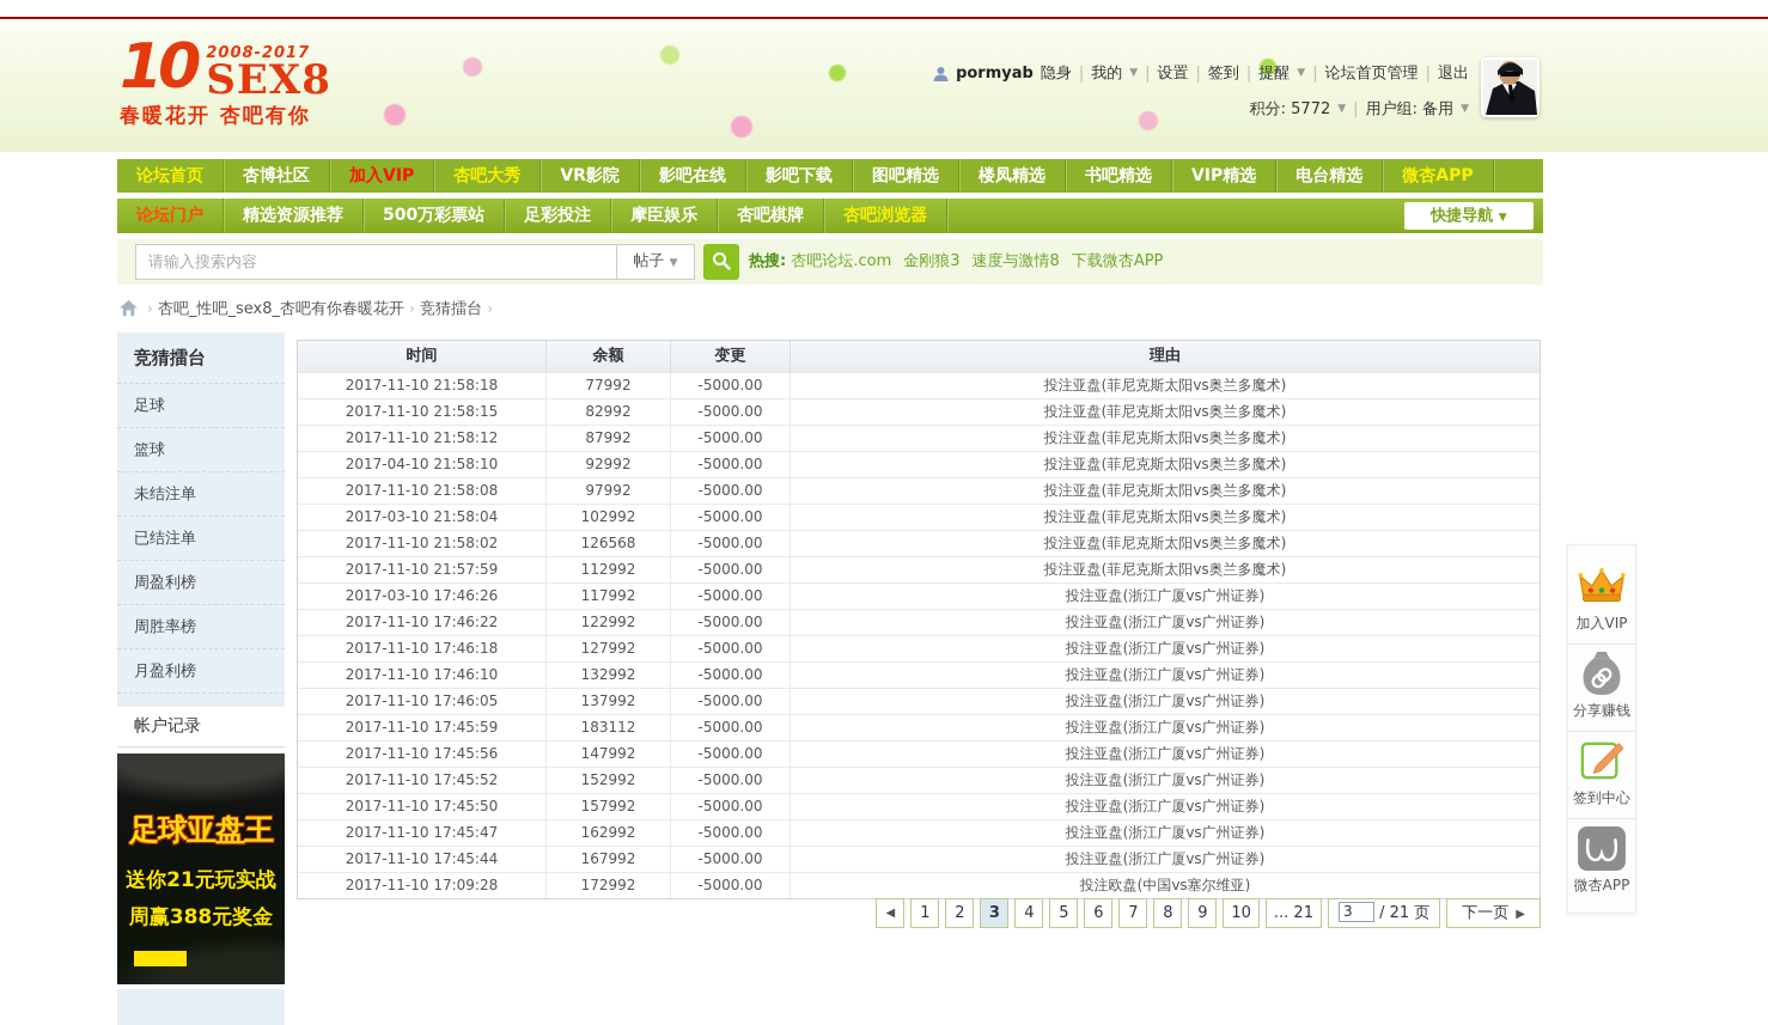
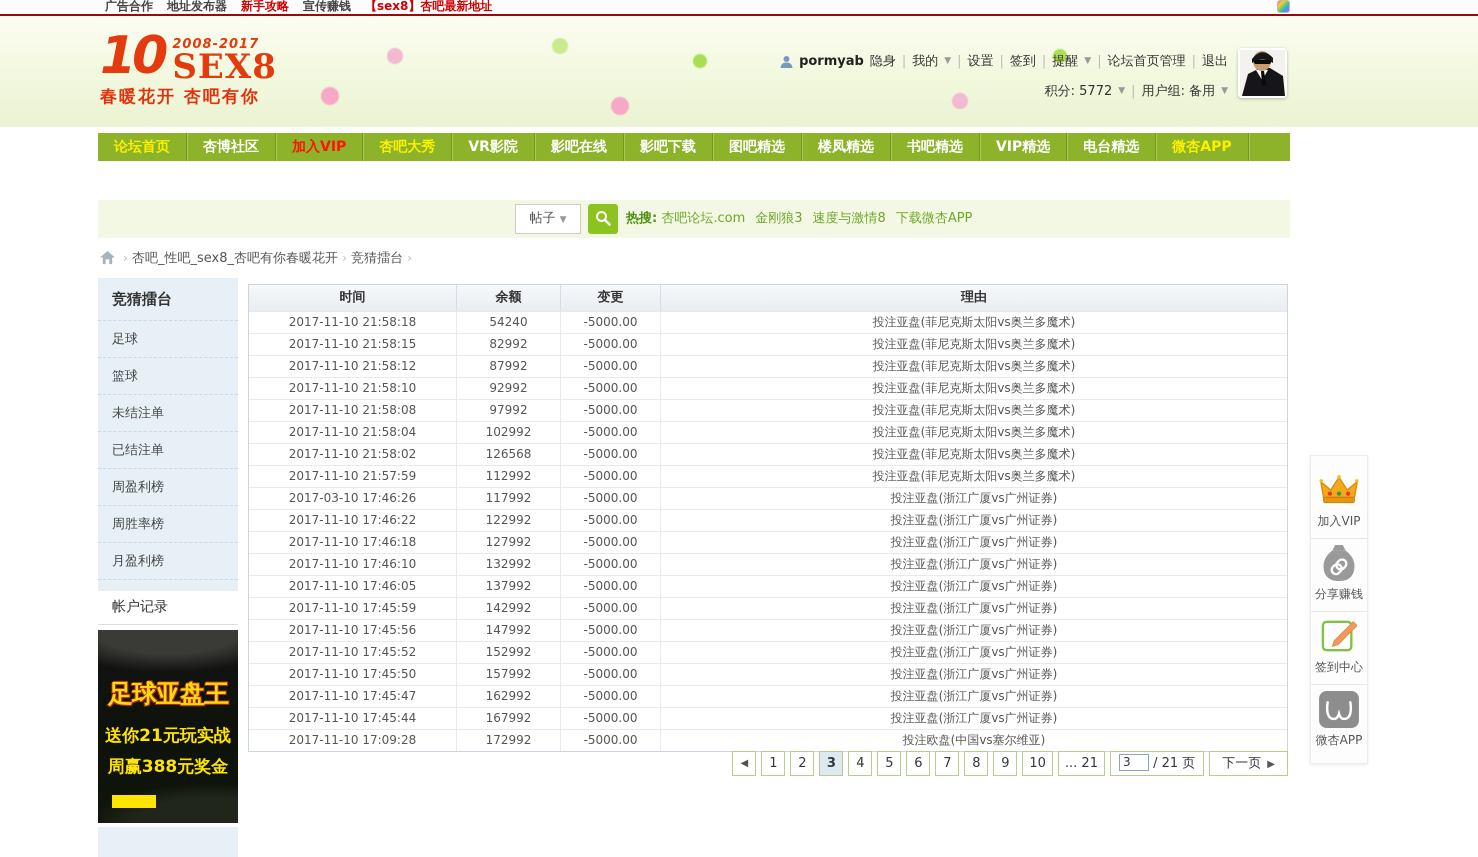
+ 广告合作
+ 地址发布器
+ 新手攻略
+ 宣传赚钱
+ 【sex8】杏吧最新地址
  10
  2008-2017
  SEX8
  春暖花开 杏吧有你
  pormyab
  隐身
  |
  我的
  ▼
  |
  设置
  |
  签到
  |
  提醒
  ▼
  |
  论坛首页管理
  |
  退出
  积分: 5772
  ▼
  |
  用户组: 备用
  ▼
  论坛首页
  杏博社区
  加入VIP
  杏吧大秀
  VR影院
  影吧在线
  影吧下载
  图吧精选
  楼凤精选
  书吧精选
  VIP精选
  电台精选
  微杏APP
- 论坛门户
- 精选资源推荐
- 500万彩票站
- 足彩投注
- 摩臣娱乐
- 杏吧棋牌
- 杏吧浏览器
- 快捷导航 ▼
- 请输入搜索内容
  帖子 ▼
  热搜: 杏吧论坛.com 金刚狼3 速度与激情8 下载微杏APP
  › 杏吧_性吧_sex8_杏吧有你春暖花开 › 竞猜擂台 ›
  竞猜擂台
  足球
  篮球
  未结注单
  已结注单
  周盈利榜
  周胜率榜
  月盈利榜
  帐户记录
  足球亚盘王
  送你21元玩实战
  周赢388元奖金
  时间
  余额
  变更
  理由
  2017-11-10 21:58:18
- 77992
+ 54240
  -5000.00
  投注亚盘(菲尼克斯太阳vs奥兰多魔术)
  2017-11-10 21:58:15
  82992
  -5000.00
  投注亚盘(菲尼克斯太阳vs奥兰多魔术)
  2017-11-10 21:58:12
  87992
  -5000.00
  投注亚盘(菲尼克斯太阳vs奥兰多魔术)
- 2017-04-10 21:58:10
+ 2017-11-10 21:58:10
  92992
  -5000.00
  投注亚盘(菲尼克斯太阳vs奥兰多魔术)
  2017-11-10 21:58:08
  97992
  -5000.00
  投注亚盘(菲尼克斯太阳vs奥兰多魔术)
- 2017-03-10 21:58:04
+ 2017-11-10 21:58:04
  102992
  -5000.00
  投注亚盘(菲尼克斯太阳vs奥兰多魔术)
  2017-11-10 21:58:02
  126568
  -5000.00
  投注亚盘(菲尼克斯太阳vs奥兰多魔术)
  2017-11-10 21:57:59
  112992
  -5000.00
  投注亚盘(菲尼克斯太阳vs奥兰多魔术)
  2017-03-10 17:46:26
  117992
  -5000.00
  投注亚盘(浙江广厦vs广州证券)
  2017-11-10 17:46:22
  122992
  -5000.00
  投注亚盘(浙江广厦vs广州证券)
  2017-11-10 17:46:18
  127992
  -5000.00
  投注亚盘(浙江广厦vs广州证券)
  2017-11-10 17:46:10
  132992
  -5000.00
  投注亚盘(浙江广厦vs广州证券)
  2017-11-10 17:46:05
  137992
  -5000.00
  投注亚盘(浙江广厦vs广州证券)
  2017-11-10 17:45:59
- 183112
+ 142992
  -5000.00
  投注亚盘(浙江广厦vs广州证券)
  2017-11-10 17:45:56
  147992
  -5000.00
  投注亚盘(浙江广厦vs广州证券)
  2017-11-10 17:45:52
  152992
  -5000.00
  投注亚盘(浙江广厦vs广州证券)
  2017-11-10 17:45:50
  157992
  -5000.00
  投注亚盘(浙江广厦vs广州证券)
  2017-11-10 17:45:47
  162992
  -5000.00
  投注亚盘(浙江广厦vs广州证券)
  2017-11-10 17:45:44
  167992
  -5000.00
  投注亚盘(浙江广厦vs广州证券)
  2017-11-10 17:09:28
  172992
  -5000.00
  投注欧盘(中国vs塞尔维亚)
  ◀ 1 2 3 4 5 6 7 8 9 10 ... 21 3 / 21 页 下一页 ▶
  加入VIP
  分享赚钱
  签到中心
  微杏APP
